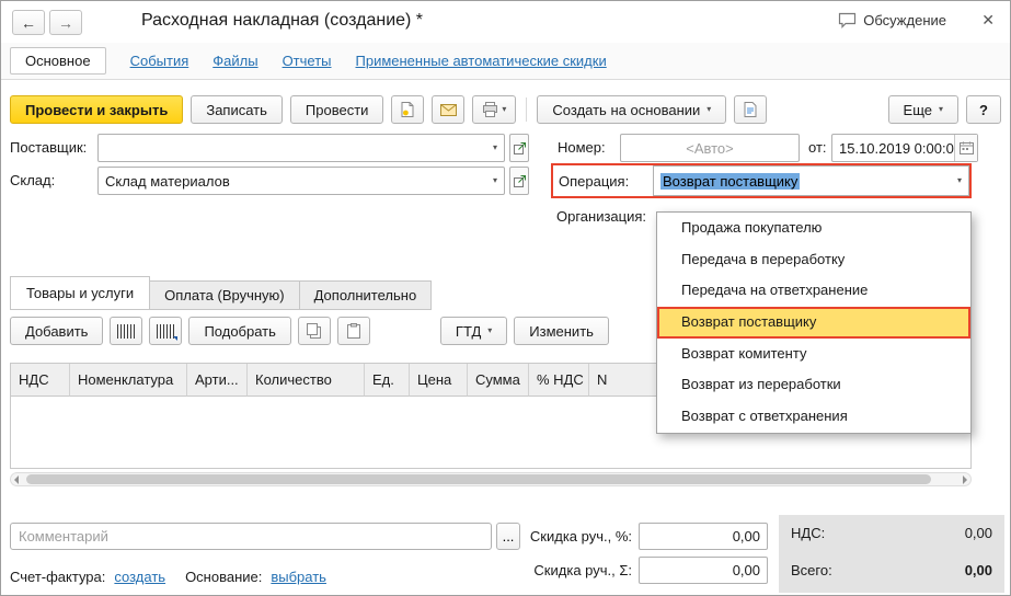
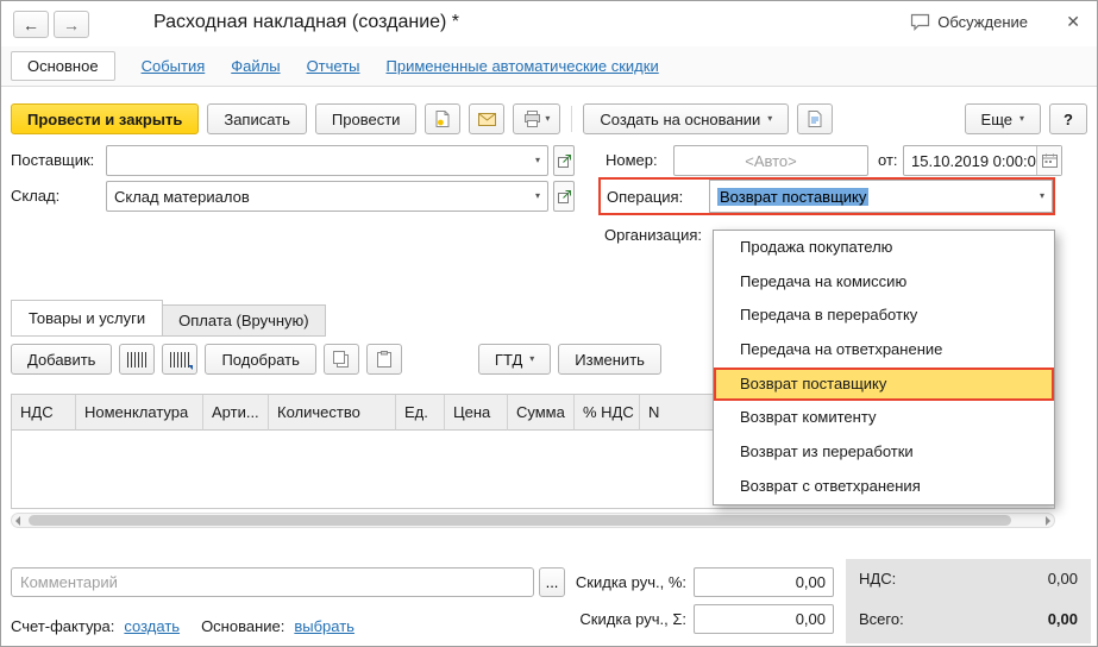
  ←
  →
  Расходная накладная (создание) *
  Обсуждение
  ✕
  Основное
  События
  Файлы
  Отчеты
  Примененные автоматические скидки
  Провести и закрыть
  Записать
  Провести
  ▾
  Создать на основании
  ▾
  Еще
  ▾
  ?
  Поставщик:
  ▾
  Номер:
  <Авто>
  от:
  15.10.2019 0:00:0
  Склад:
  Склад материалов
  ▾
  Операция:
  Возврат поставщику
  ▾
  Организация:
  Товары и услуги
  Оплата (Вручную)
- Дополнительно
  Добавить
  Подобрать
  ГТД
  ▾
  Изменить
  НДС
  Номенклатура
  Арти...
  Количество
  Ед.
  Цена
  Сумма
  % НДС
  N
  Комментарий
  ...
  Скидка руч., %:
  0,00
  Скидка руч., Σ:
  0,00
  Счет-фактура:
  создать
  Основание:
  выбрать
  НДС:
  0,00
  Всего:
  0,00
  Продажа покупателю
+ Передача на комиссию
  Передача в переработку
  Передача на ответхранение
  Возврат поставщику
  Возврат комитенту
  Возврат из переработки
  Возврат с ответхранения
